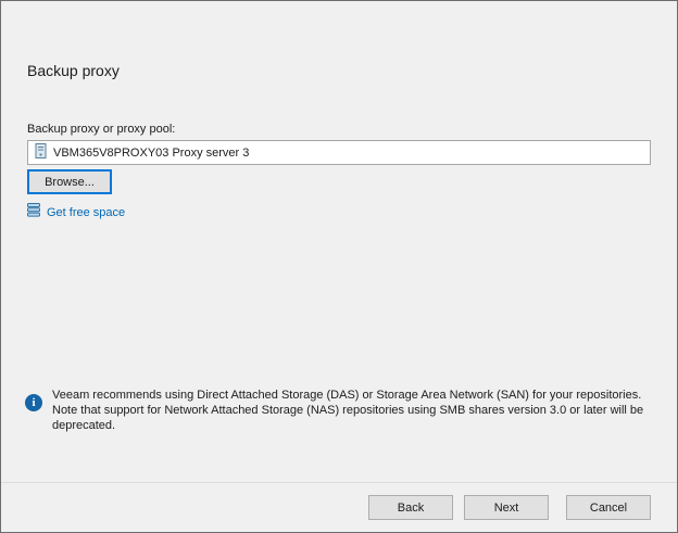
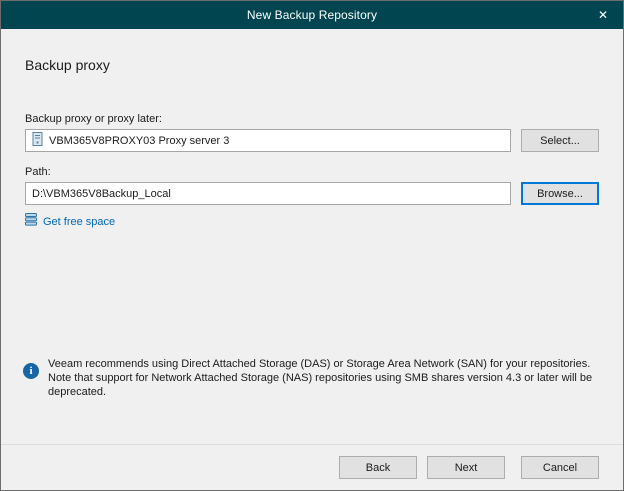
+ New Backup Repository
+ ✕
  Backup proxy
- Backup proxy or proxy pool:
+ Backup proxy or proxy later:
  VBM365V8PROXY03 Proxy server 3
+ Select...
+ Path:
+ D:\VBM365V8Backup_Local
  Browse...
  Get free space
  i
- Veeam recommends using Direct Attached Storage (DAS) or Storage Area Network (SAN) for your repositories. Note that support for Network Attached Storage (NAS) repositories using SMB shares version 3.0 or later will be deprecated.
+ Veeam recommends using Direct Attached Storage (DAS) or Storage Area Network (SAN) for your repositories. Note that support for Network Attached Storage (NAS) repositories using SMB shares version 4.3 or later will be deprecated.
  Back
  Next
  Cancel
